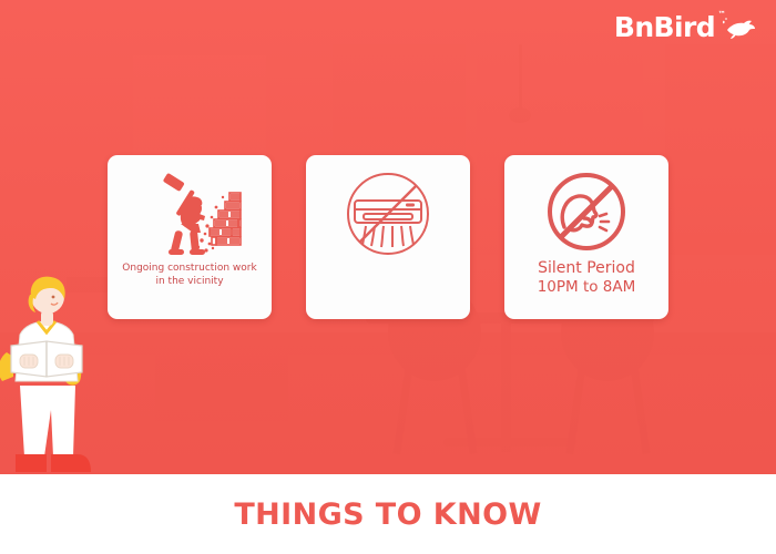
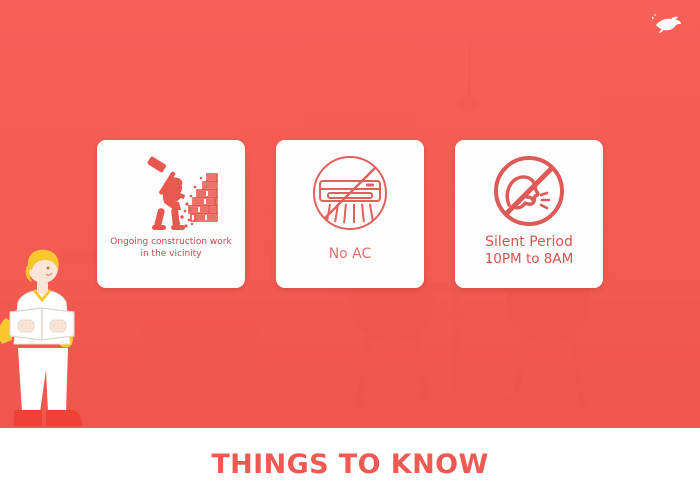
- BnBird
- ™
  Ongoing construction work
  in the vicinity
+ No AC
  Silent Period
  10PM to 8AM
  THINGS TO KNOW
